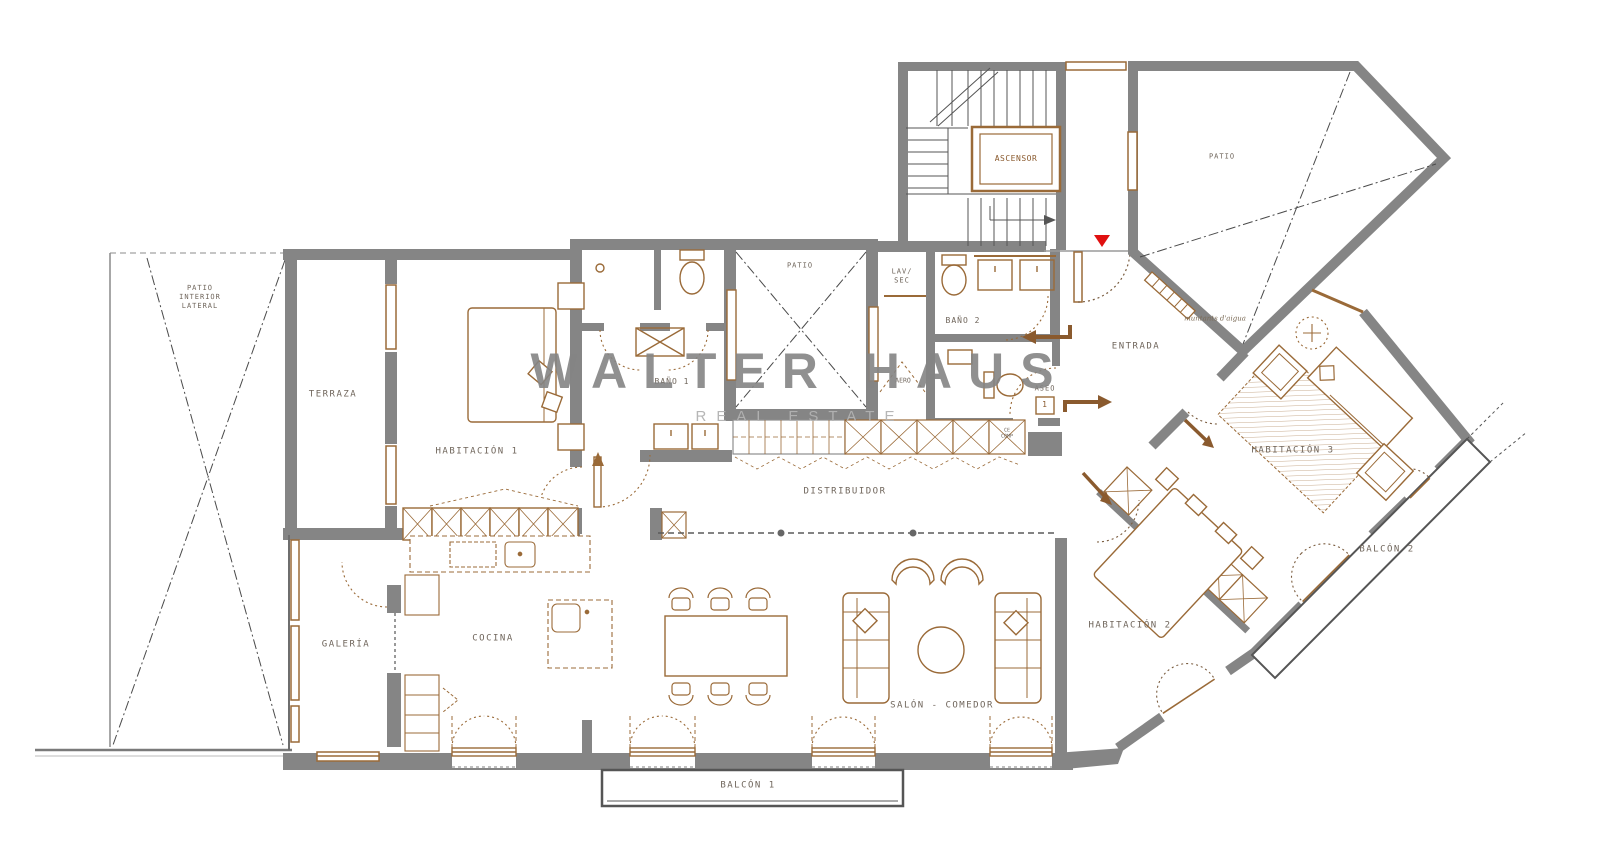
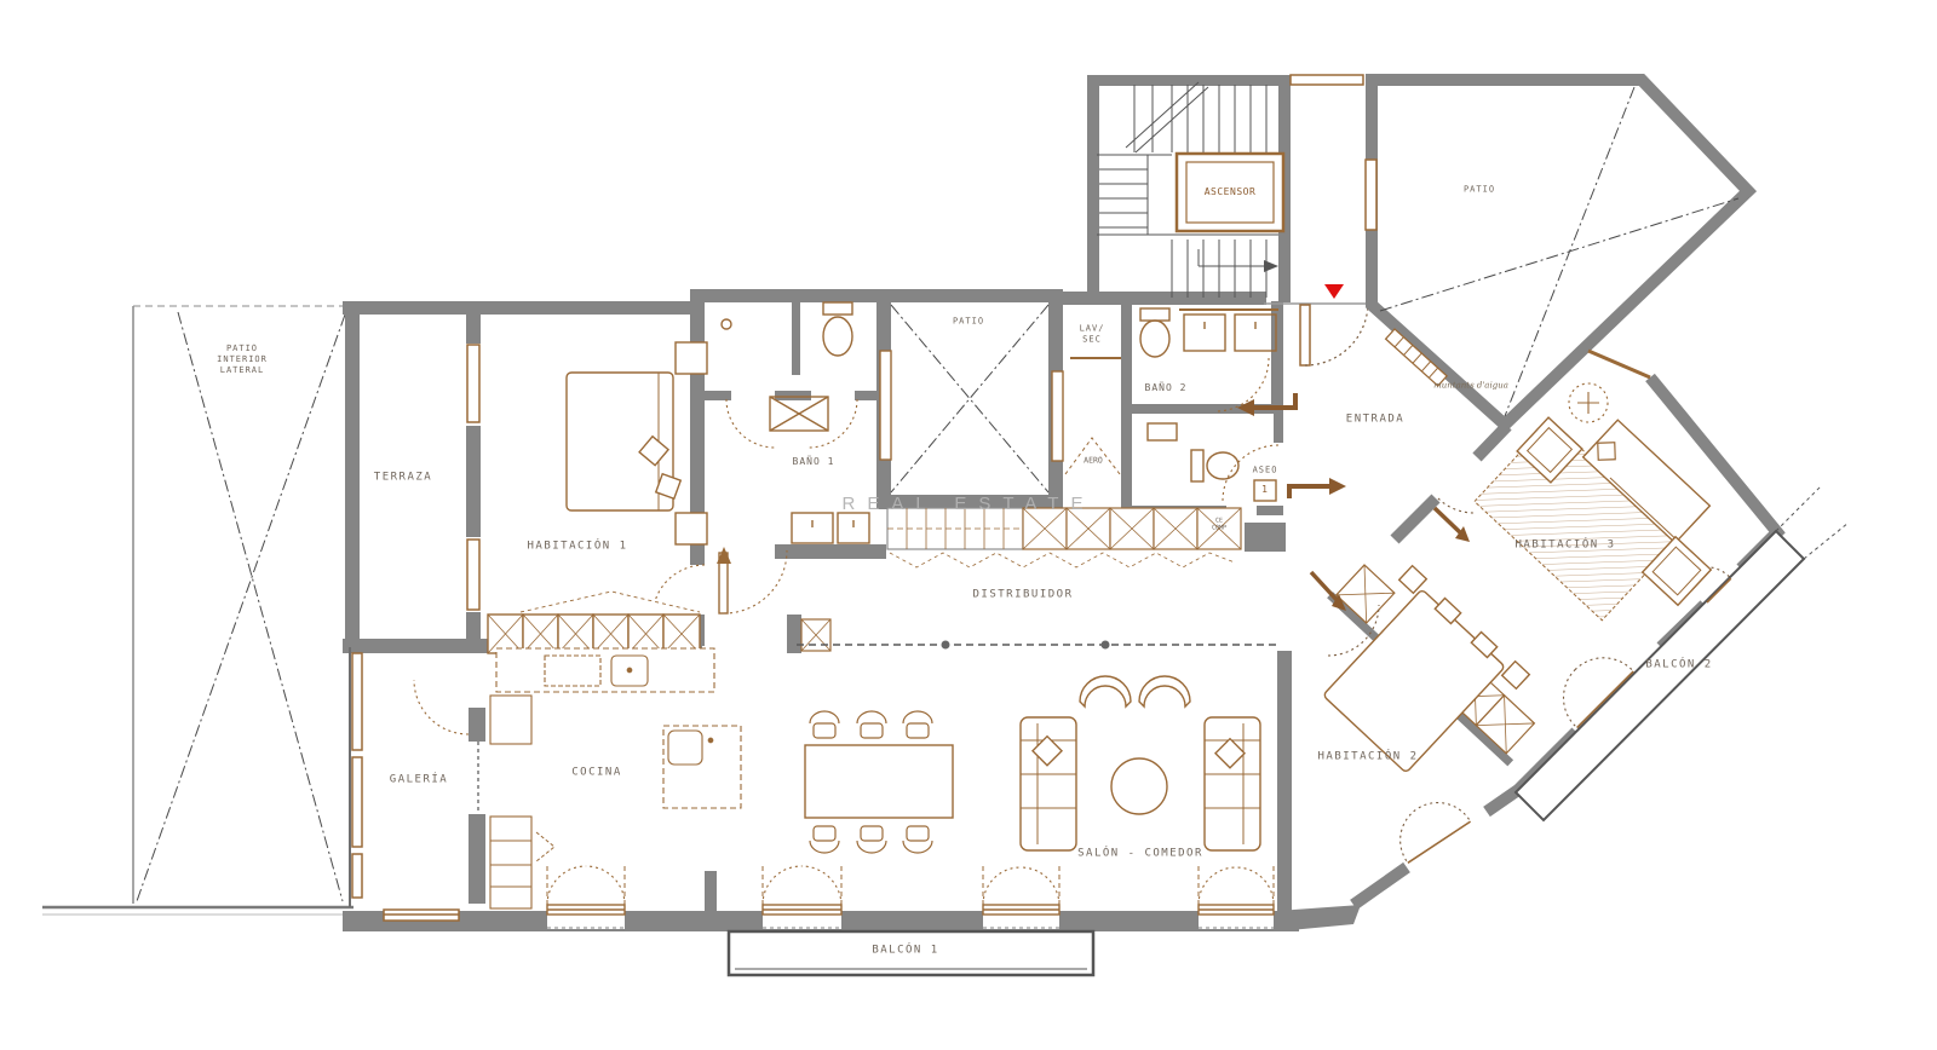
  PATIO
  INTERIOR
  LATERAL
  TERRAZA
  HABITACIÓN 1
  BAÑO 1
  PATIO
  LAV/
  SEC
  BAÑO 2
  ASEO
  AERO
  1
  ENTRADA
  ASCENSOR
  PATIO
  muntants d'aigua
  DISTRIBUIDOR
  COCINA
  GALERÍA
  SALÓN - COMEDOR
  HABITACIÓN 2
  HABITACIÓN 3
  BALCÓN 1
  BALCÓN 2
- WALTER HAUS
  REAL ESTATE
